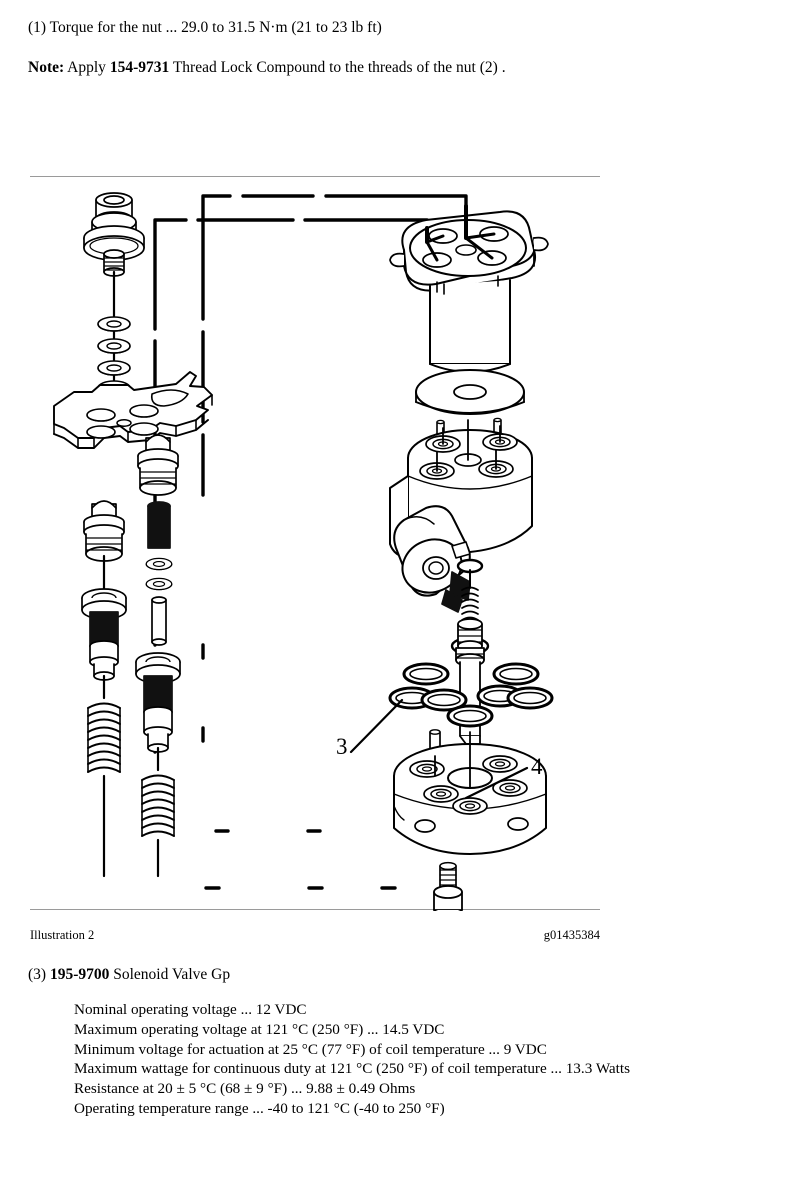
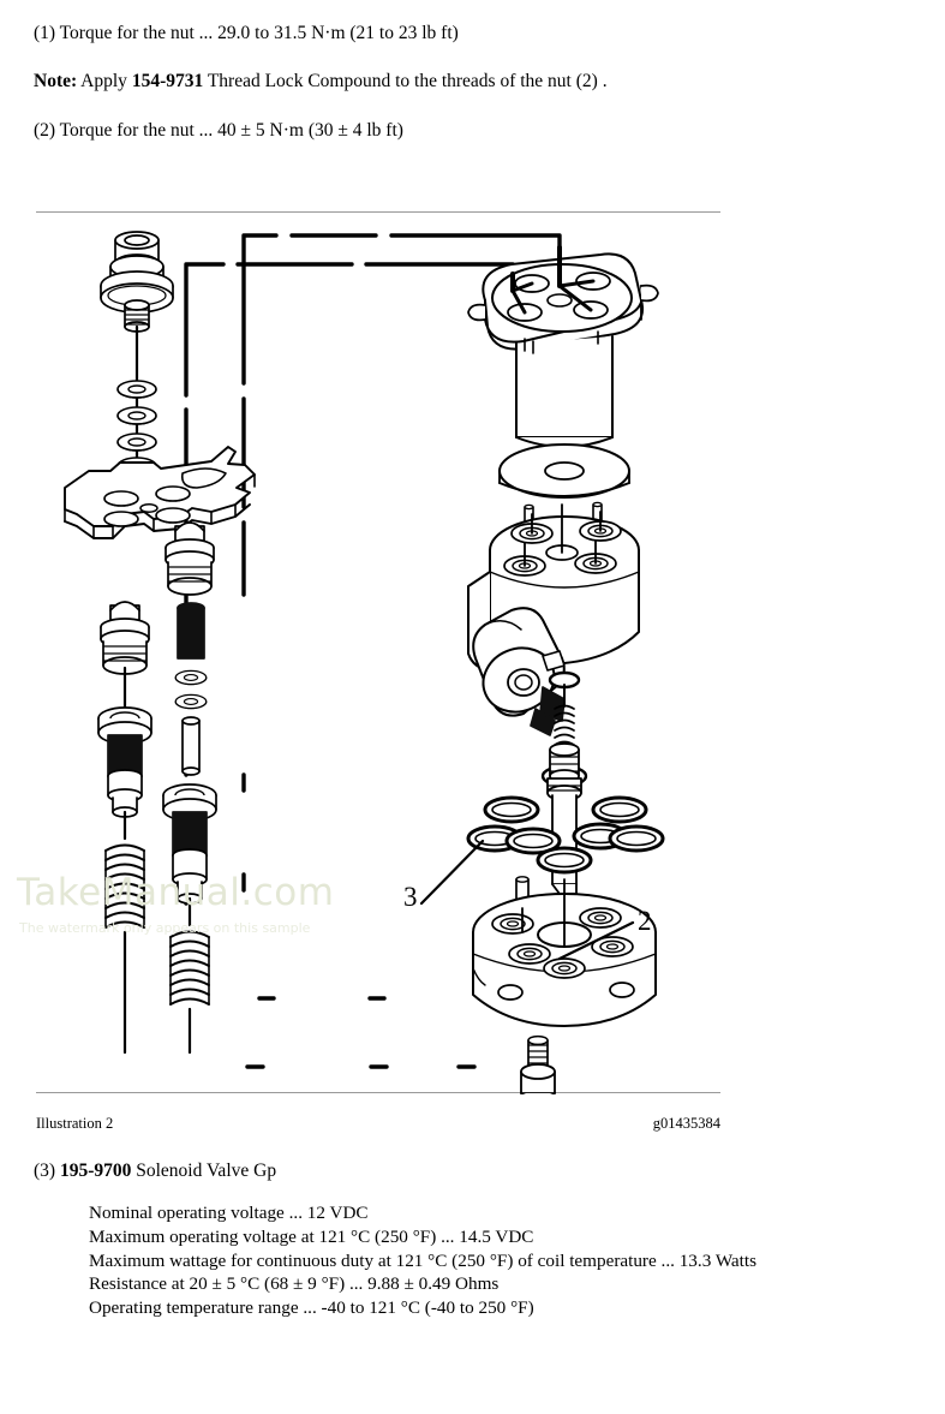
  (1) Torque for the nut ... 29.0 to 31.5 N·m (21 to 23 lb ft)
  Note: Apply 154-9731 Thread Lock Compound to the threads of the nut (2) .
+ (2) Torque for the nut ... 40 ± 5 N·m (30 ± 4 lb ft)
  3
- 4
+ 2
+ TakeManual.com
+ The watermark only appears on this sample
  Illustration 2
  g01435384
  (3) 195-9700 Solenoid Valve Gp
  Nominal operating voltage ... 12 VDC
  Maximum operating voltage at 121 °C (250 °F) ... 14.5 VDC
- Minimum voltage for actuation at 25 °C (77 °F) of coil temperature ... 9 VDC
  Maximum wattage for continuous duty at 121 °C (250 °F) of coil temperature ... 13.3 Watts
  Resistance at 20 ± 5 °C (68 ± 9 °F) ... 9.88 ± 0.49 Ohms
  Operating temperature range ... -40 to 121 °C (-40 to 250 °F)
